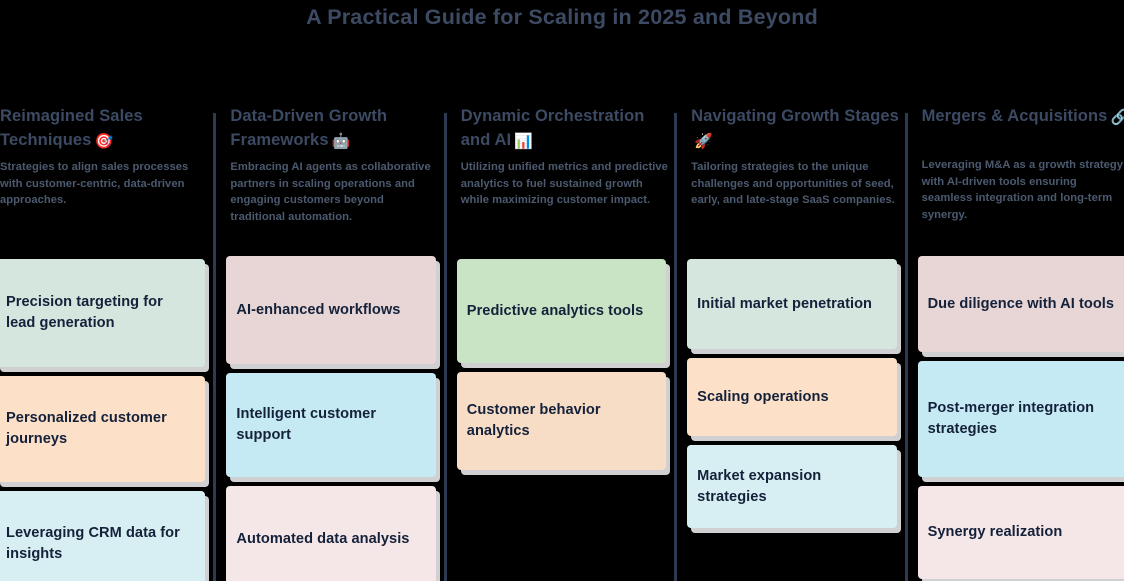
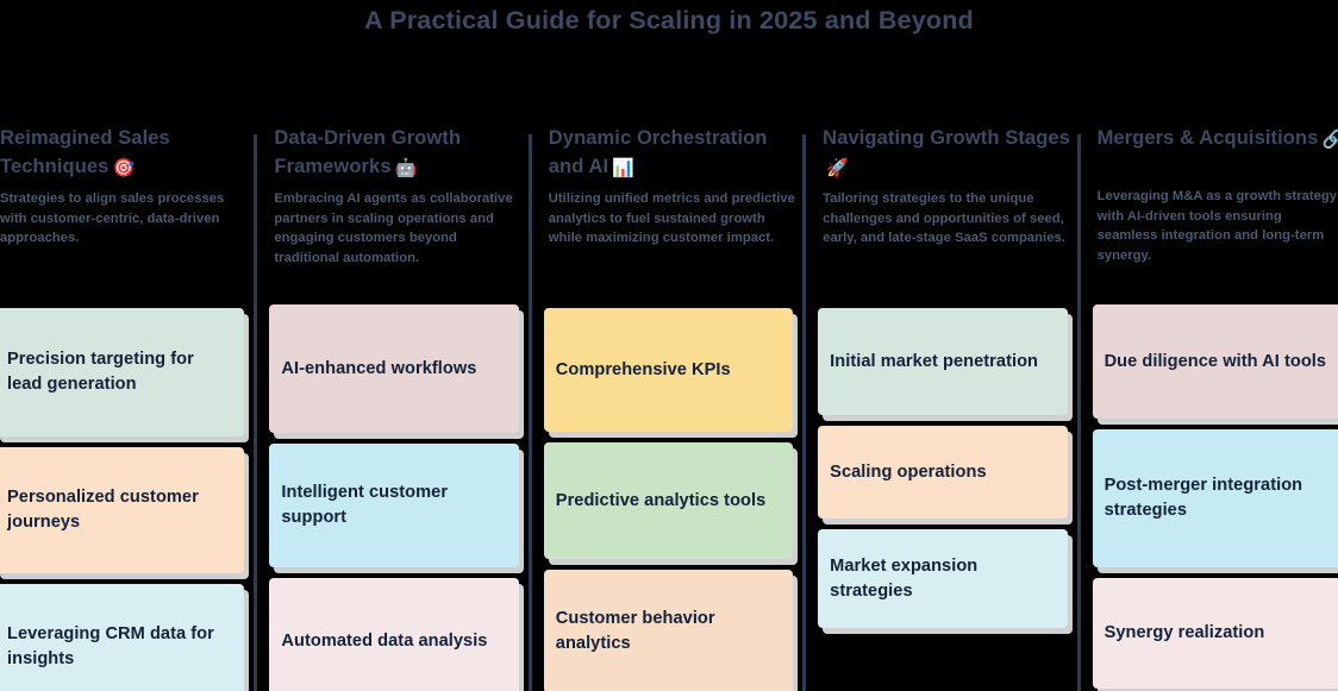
  A Practical Guide for Scaling in 2025 and Beyond
  Reimagined Sales Techniques 🎯
  Strategies to align sales processes with customer-centric, data-driven approaches.
  Precision targeting for lead generation
  Personalized customer journeys
  Leveraging CRM data for insights
  Data-Driven Growth Frameworks 🤖
  Embracing AI agents as collaborative partners in scaling operations and engaging customers beyond traditional automation.
  AI-enhanced workflows
  Intelligent customer support
  Automated data analysis
  Dynamic Orchestration and AI 📊
  Utilizing unified metrics and predictive analytics to fuel sustained growth while maximizing customer impact.
+ Comprehensive KPIs
  Predictive analytics tools
  Customer behavior analytics
  Navigating Growth Stages🚀
  Tailoring strategies to the unique challenges and opportunities of seed, early, and late-stage SaaS companies.
  Initial market penetration
  Scaling operations
  Market expansion strategies
  Mergers & Acquisitions 🔗
  Leveraging M&A as a growth strategy with AI-driven tools ensuring seamless integration and long-term synergy.
  Due diligence with AI tools
  Post-merger integration strategies
  Synergy realization
